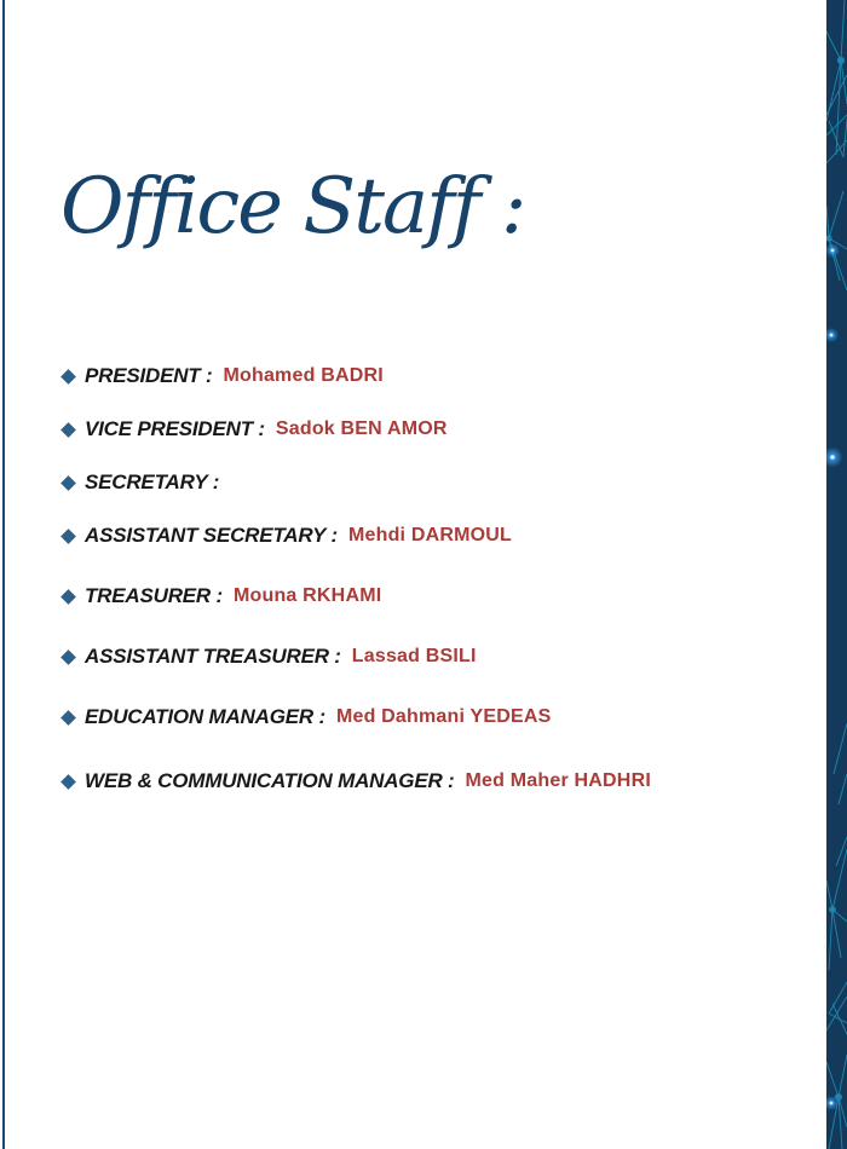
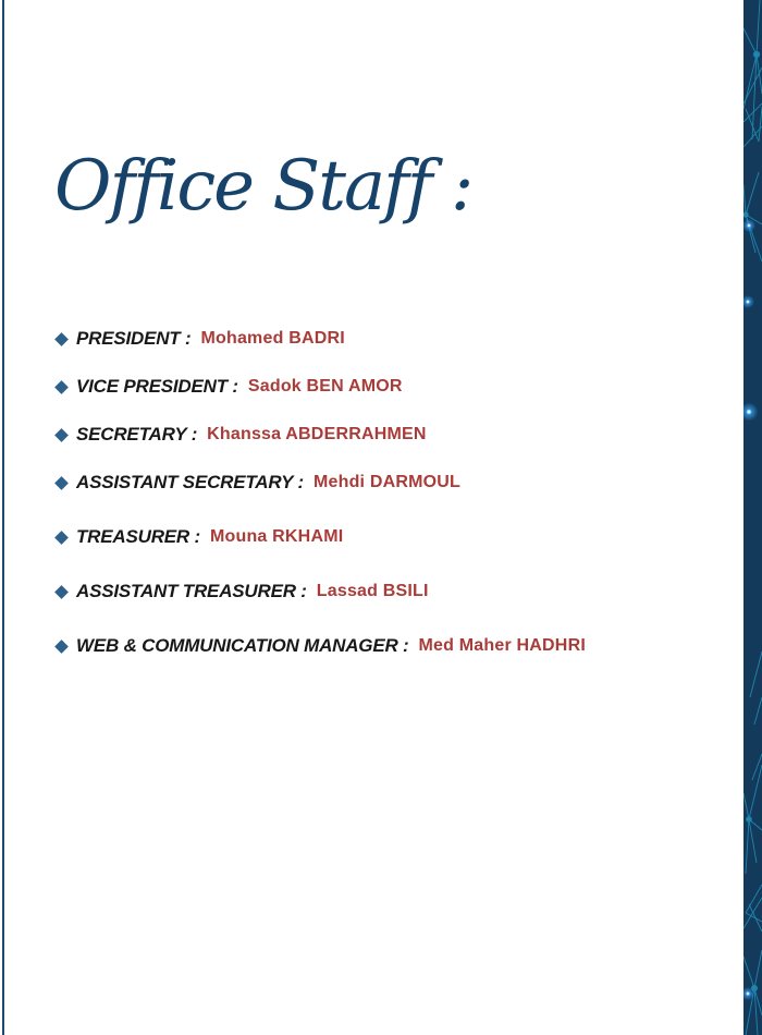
  Office Staff :
  PRESIDENT :
  Mohamed BADRI
  VICE PRESIDENT :
  Sadok BEN AMOR
  SECRETARY :
+ Khanssa ABDERRAHMEN
  ASSISTANT SECRETARY :
  Mehdi DARMOUL
  TREASURER :
  Mouna RKHAMI
  ASSISTANT TREASURER :
  Lassad BSILI
- EDUCATION MANAGER :
- Med Dahmani YEDEAS
  WEB & COMMUNICATION MANAGER :
  Med Maher HADHRI
